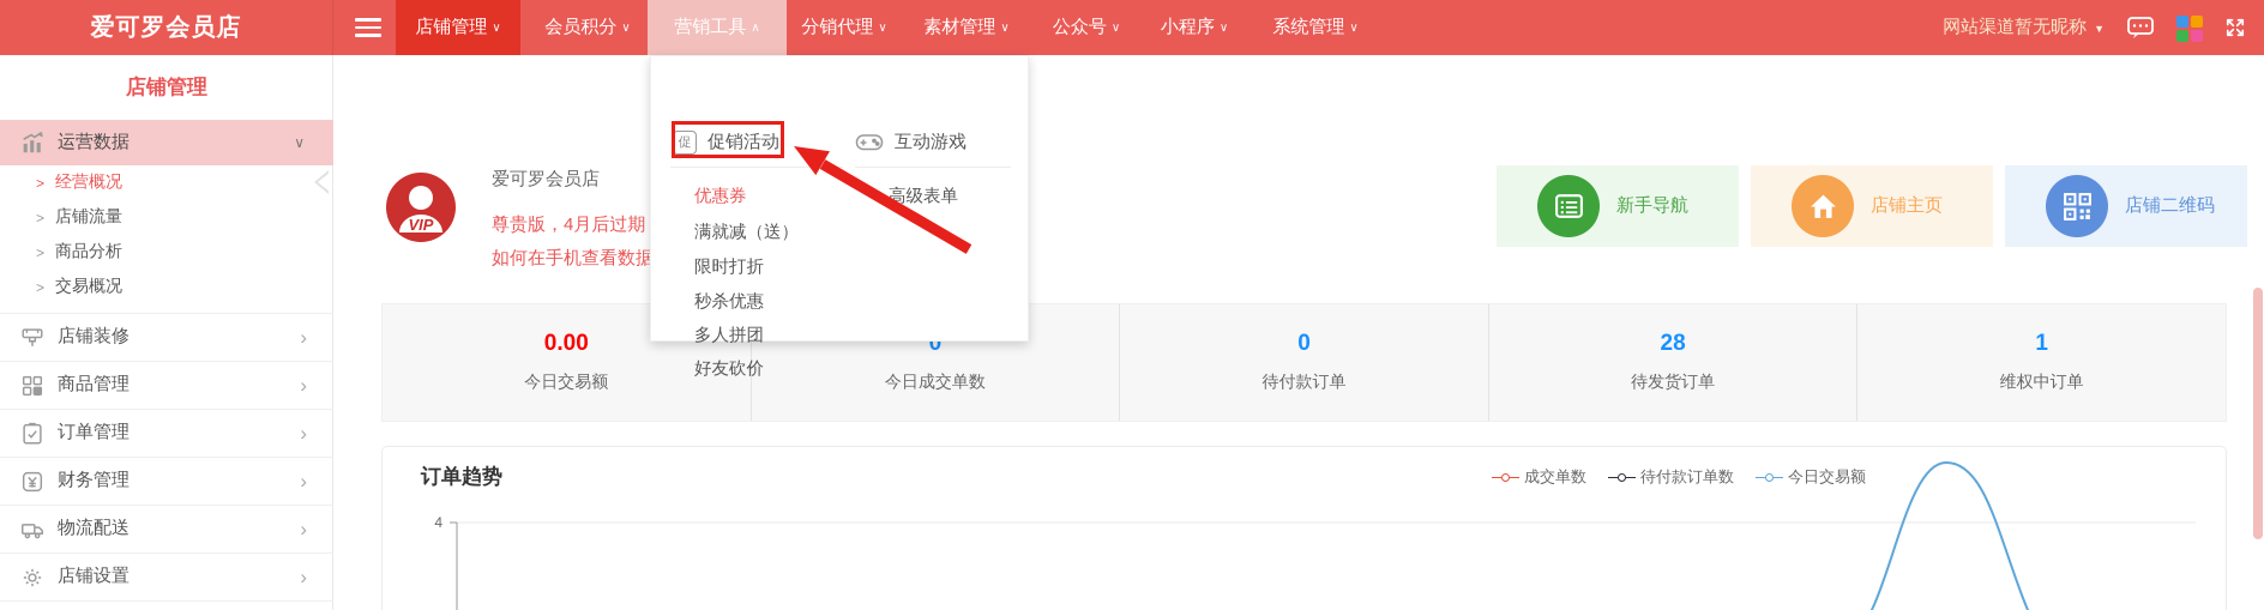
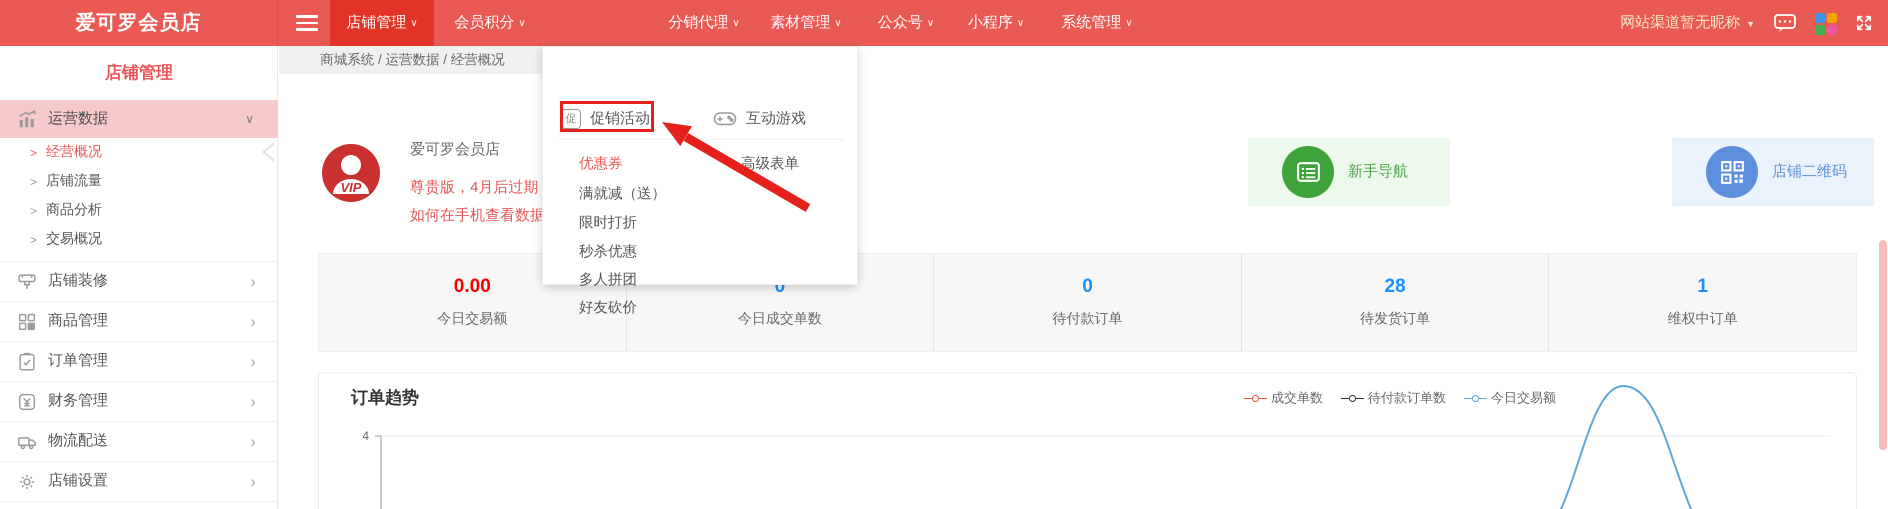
  爱可罗会员店
  店铺管理
  ∨
  会员积分
  ∨
- 营销工具
- ∧
  分销代理
  ∨
  素材管理
  ∨
  公众号
  ∨
  小程序
  ∨
  系统管理
  ∨
  网站渠道暂无昵称 ▼
  店铺管理
  运营数据
  ∨
  >
  经营概况
  >
  店铺流量
  >
  商品分析
  >
  交易概况
  店铺装修
  ›
  商品管理
  ›
  订单管理
  ›
  财务管理
  ›
  物流配送
  ›
  店铺设置
  ›
+ 商城系统 / 运营数据 / 经营概况
  VIP
  爱可罗会员店
  尊贵版，4月后过期
  如何在手机查看数据
  新手导航
- 店铺主页
  店铺二维码
  0.00
  今日交易额
  0
  今日成交单数
  0
  待付款订单
  28
  待发货订单
  1
  维权中订单
  订单趋势
  成交单数
  待付款订单数
  今日交易额
  4
  促
  促销活动
  优惠券
  满就减（送）
  限时打折
  秒杀优惠
  多人拼团
  好友砍价
  互动游戏
  高级表单
